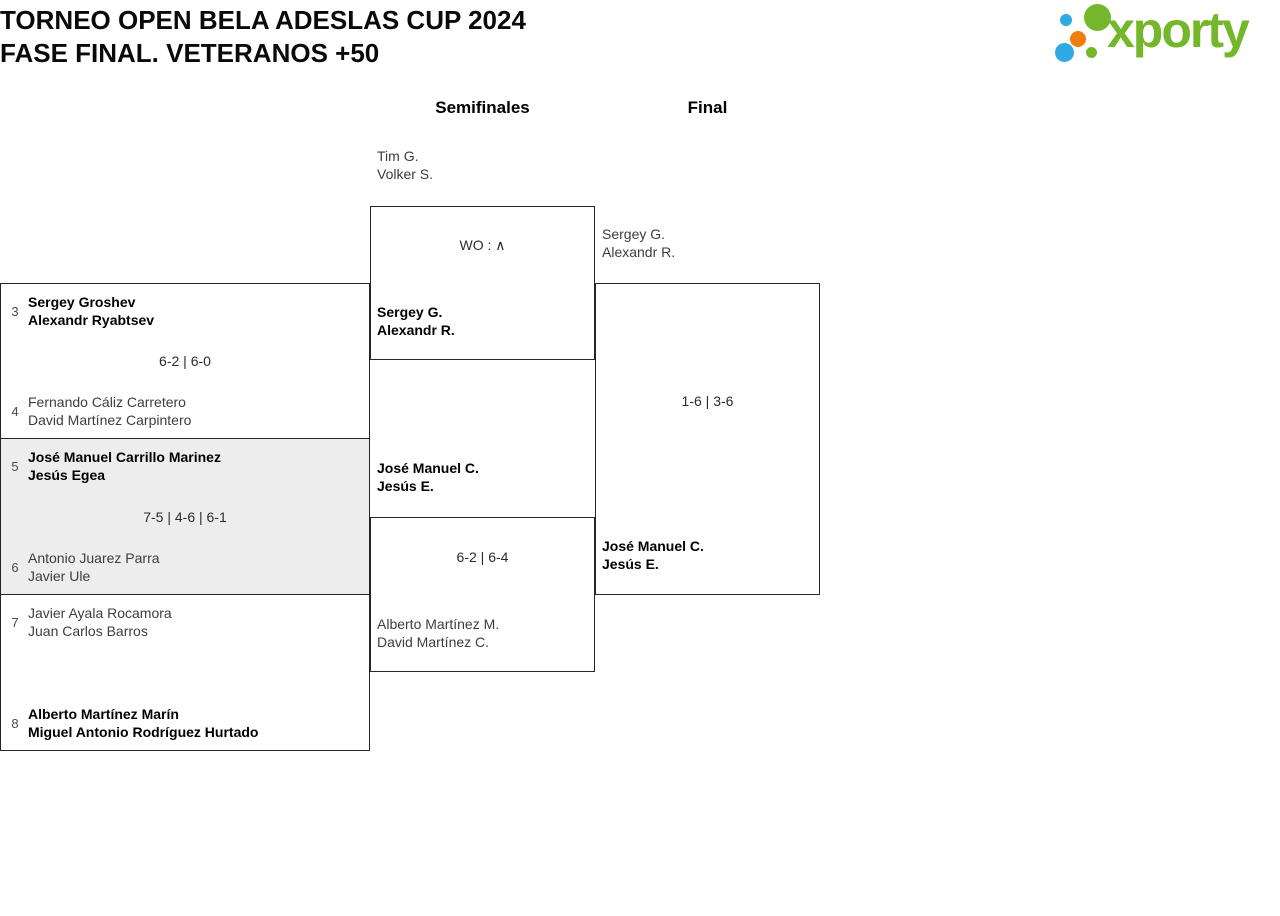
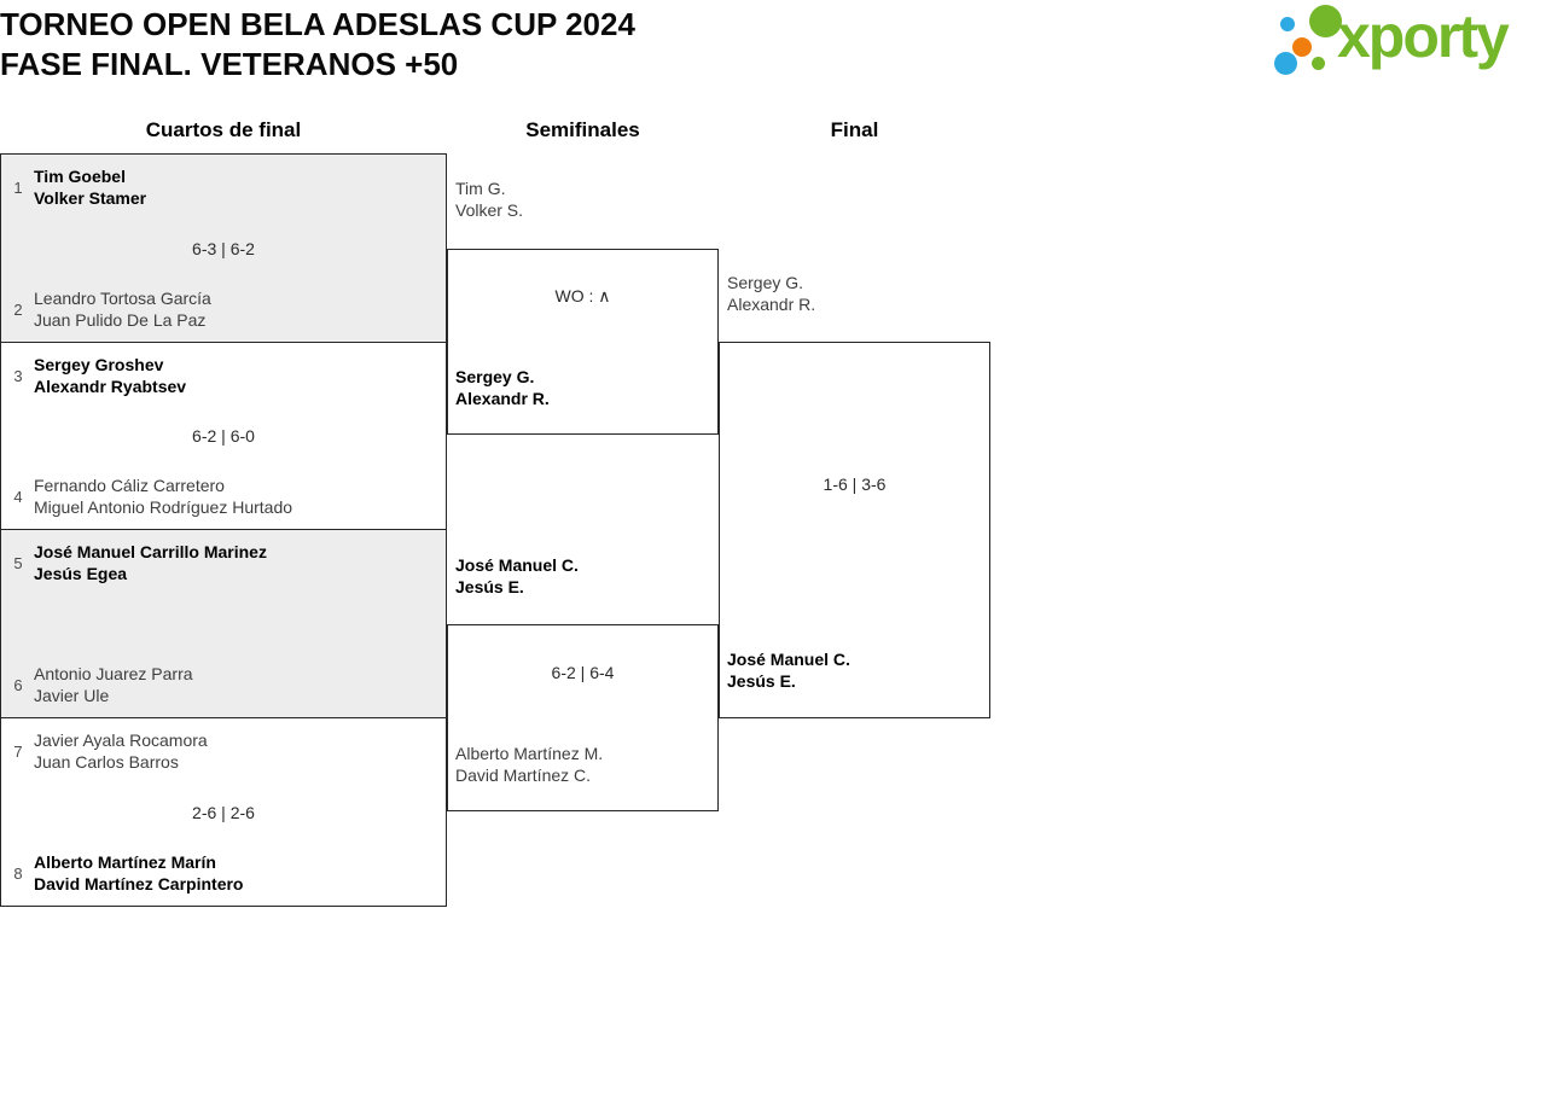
  TORNEO OPEN BELA ADESLAS CUP 2024
  FASE FINAL. VETERANOS +50
  xporty
+ Cuartos de final
  Semifinales
  Final
+ 1
+ Tim Goebel
+ Volker Stamer
+ 6-3 | 6-2
+ 2
+ Leandro Tortosa García
+ Juan Pulido De La Paz
  3
  Sergey Groshev
  Alexandr Ryabtsev
  6-2 | 6-0
  4
  Fernando Cáliz Carretero
- David Martínez Carpintero
+ Miguel Antonio Rodríguez Hurtado
  5
  José Manuel Carrillo Marinez
  Jesús Egea
- 7-5 | 4-6 | 6-1
  6
  Antonio Juarez Parra
  Javier Ule
  7
  Javier Ayala Rocamora
  Juan Carlos Barros
+ 2-6 | 2-6
  8
  Alberto Martínez Marín
- Miguel Antonio Rodríguez Hurtado
+ David Martínez Carpintero
  Tim G.
  Volker S.
  WO : ∧
  Sergey G.
  Alexandr R.
  José Manuel C.
  Jesús E.
  6-2 | 6-4
  Alberto Martínez M.
  David Martínez C.
  Sergey G.
  Alexandr R.
  1-6 | 3-6
  José Manuel C.
  Jesús E.
